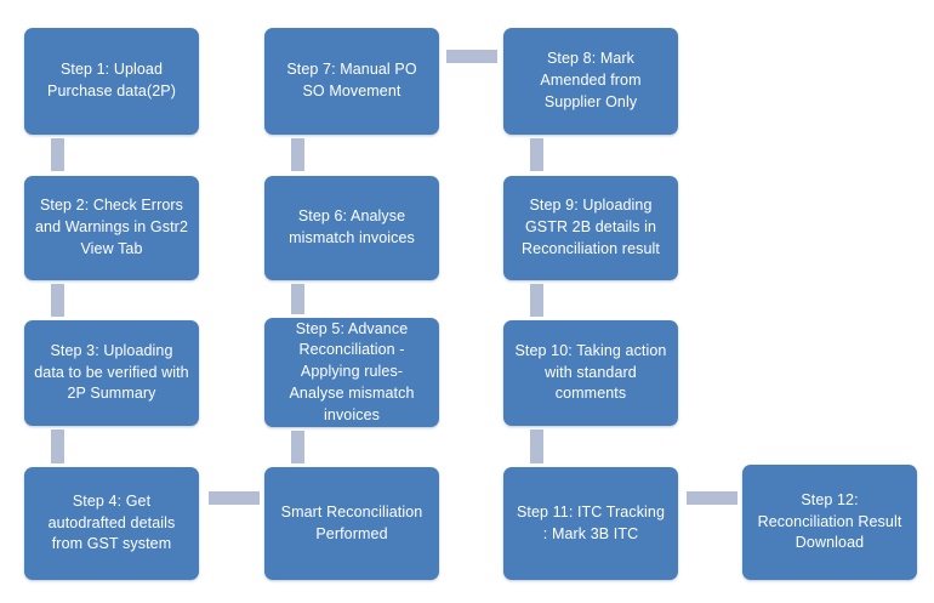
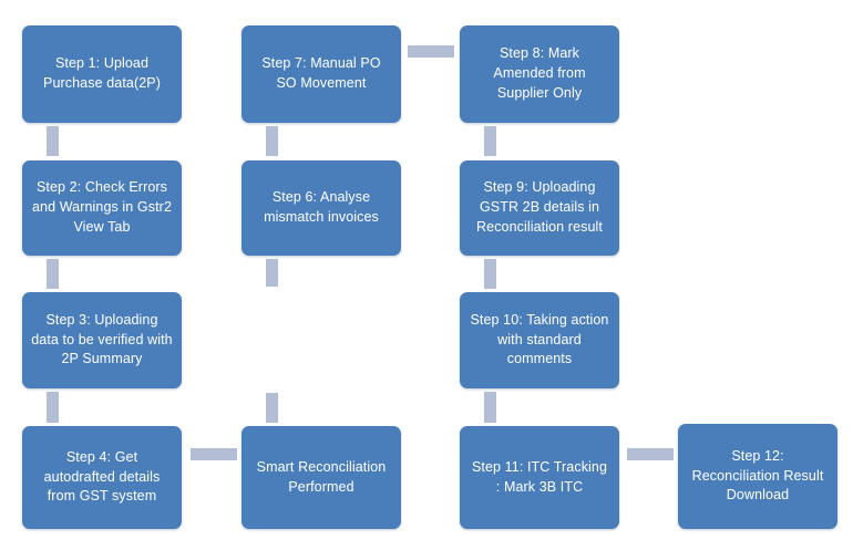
  Step 1: Upload
  Purchase data(2P)
  Step 2: Check Errors
  and Warnings in Gstr2
  View Tab
  Step 3: Uploading
  data to be verified with
  2P Summary
  Step 4: Get
  autodrafted details
  from GST system
  Step 7: Manual PO
  SO Movement
  Step 6: Analyse
  mismatch invoices
- Step 5: Advance
- Reconciliation -
- Applying rules-
- Analyse mismatch
- invoices
  Smart Reconciliation
  Performed
  Step 8: Mark
  Amended from
  Supplier Only
  Step 9: Uploading
  GSTR 2B details in
  Reconciliation result
  Step 10: Taking action
  with standard
  comments
  Step 11: ITC Tracking
  : Mark 3B ITC
  Step 12:
  Reconciliation Result
  Download
